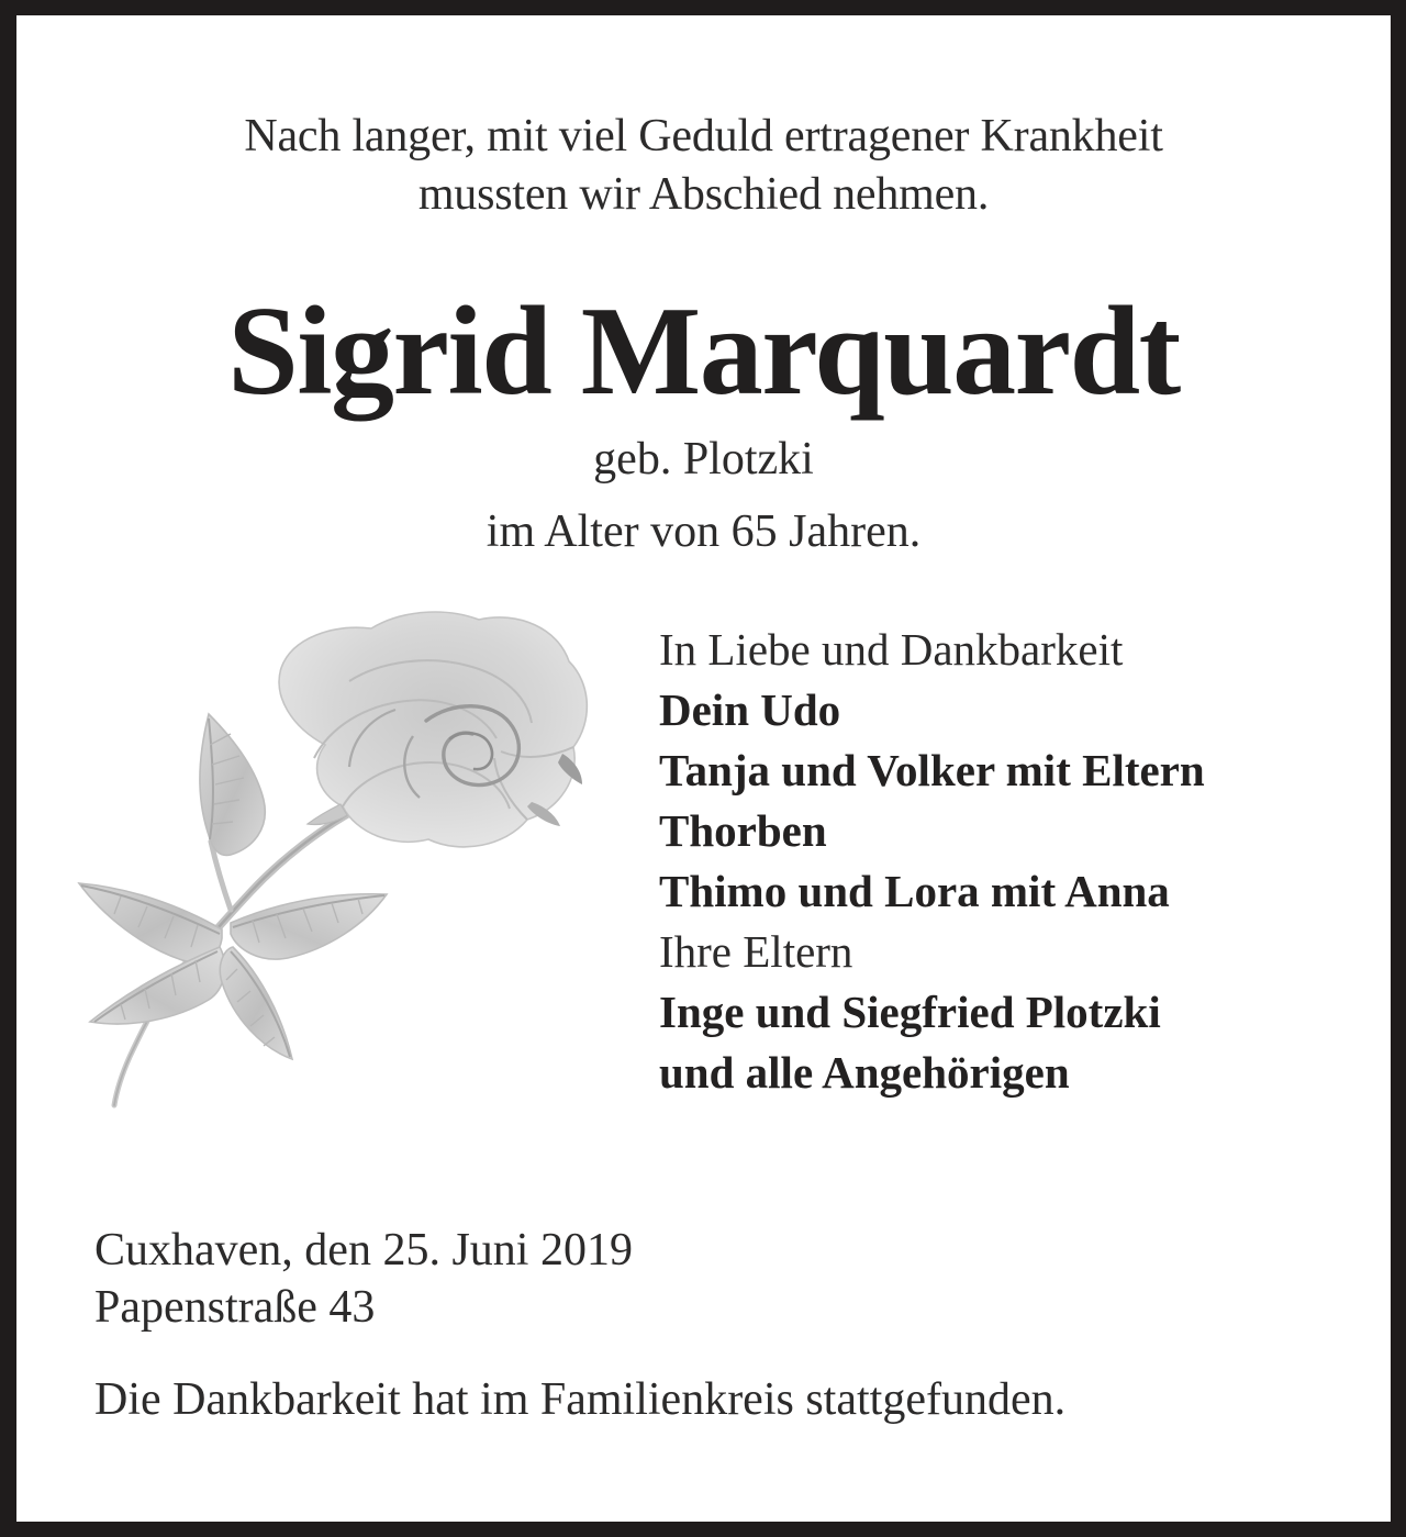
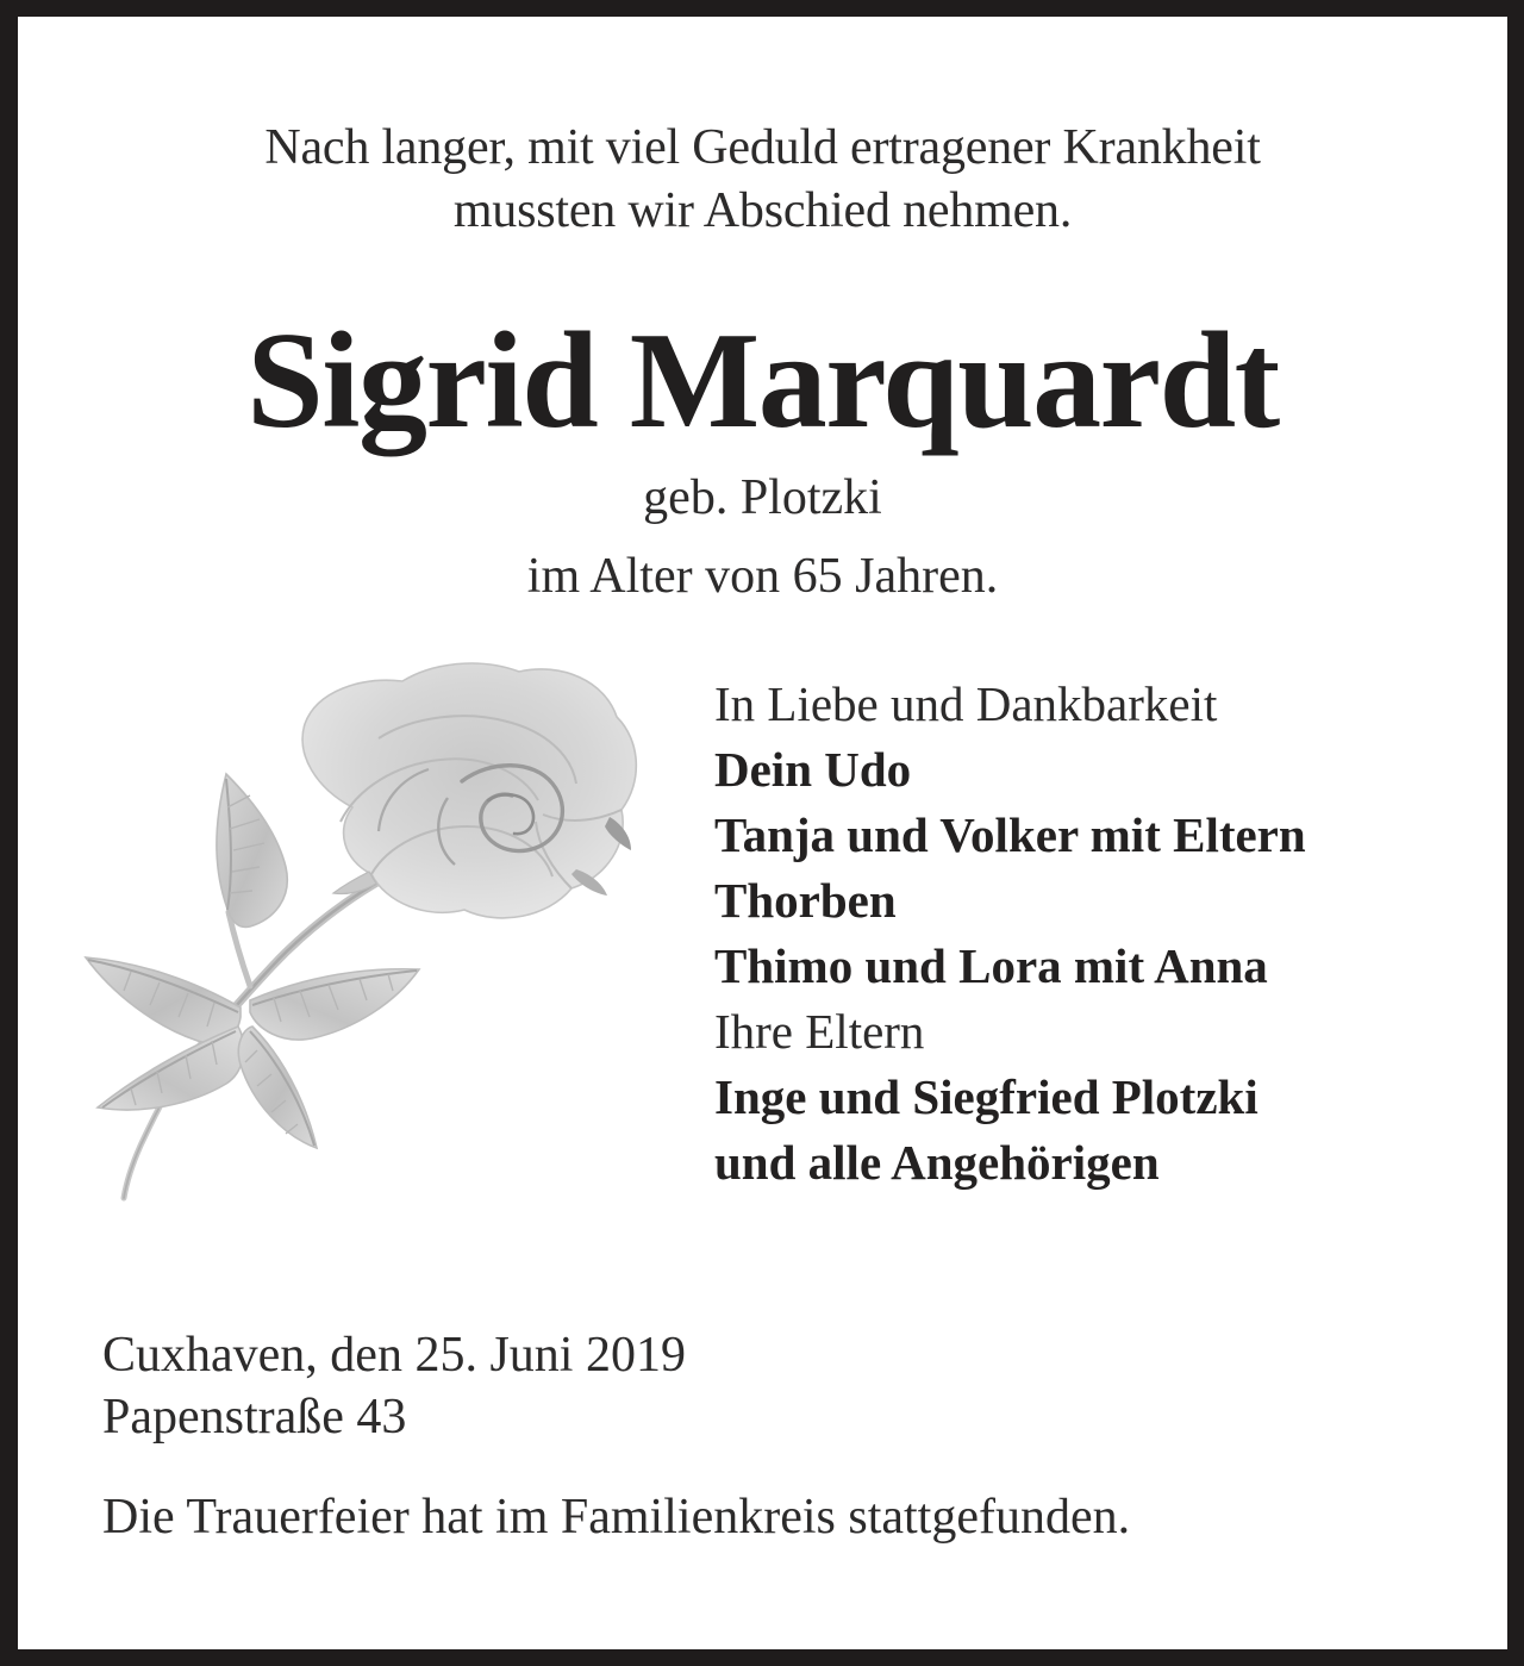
  Nach langer, mit viel Geduld ertragener Krankheit
  mussten wir Abschied nehmen.
  Sigrid Marquardt
  geb. Plotzki
  im Alter von 65 Jahren.
  In Liebe und Dankbarkeit
  Dein Udo
  Tanja und Volker mit Eltern
  Thorben
  Thimo und Lora mit Anna
  Ihre Eltern
  Inge und Siegfried Plotzki
  und alle Angehörigen
  Cuxhaven, den 25. Juni 2019
  Papenstraße 43
- Die Dankbarkeit hat im Familienkreis stattgefunden.
+ Die Trauerfeier hat im Familienkreis stattgefunden.
